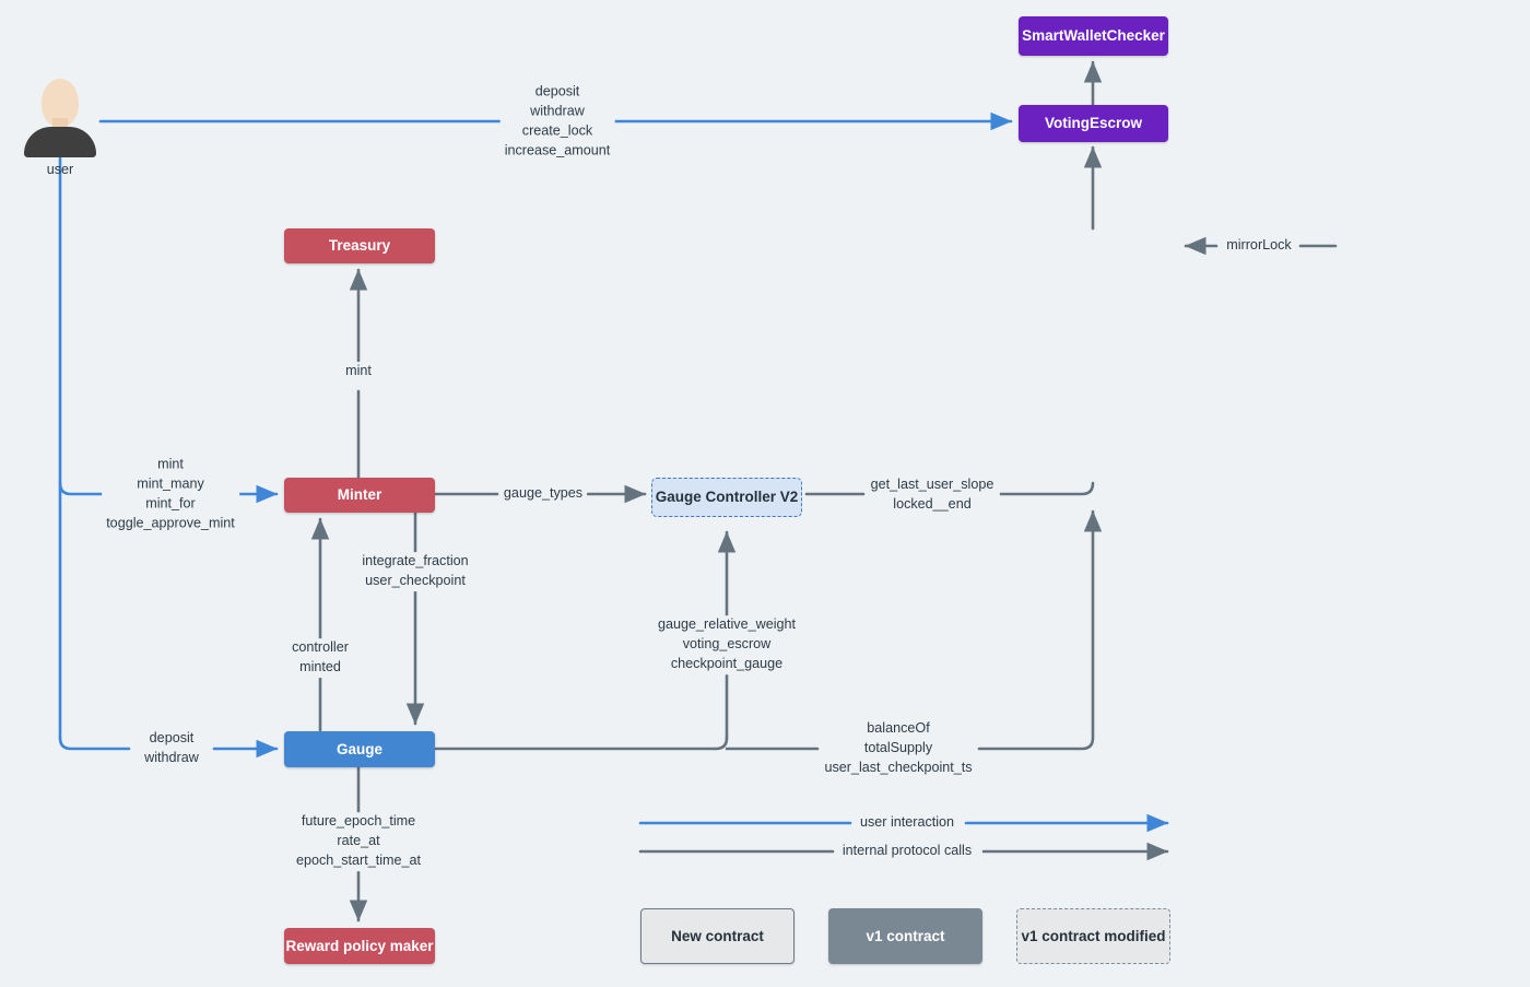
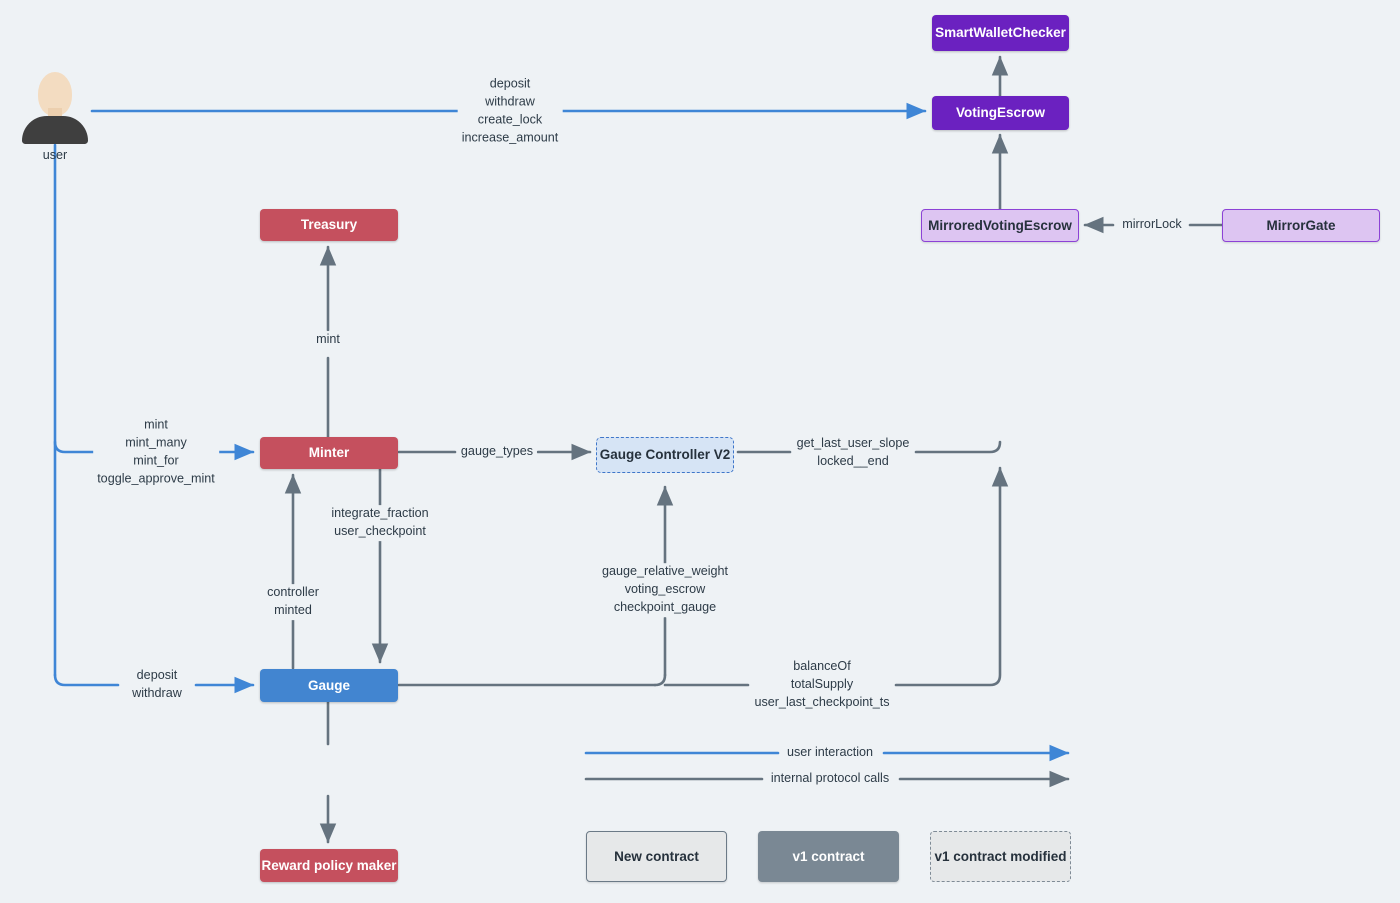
  user
  SmartWalletChecker
  VotingEscrow
+ MirroredVotingEscrow
+ MirrorGate
  Treasury
  Minter
  Gauge Controller V2
  Gauge
  Reward policy maker
  deposit
  withdraw
  create_lock
  increase_amount
  mirrorLock
  mint
  mint
  mint_many
  mint_for
  toggle_approve_mint
  gauge_types
  get_last_user_slope
  locked__end
  integrate_fraction
  user_checkpoint
  controller
  minted
  gauge_relative_weight
  voting_escrow
  checkpoint_gauge
  balanceOf
  totalSupply
  user_last_checkpoint_ts
  deposit
  withdraw
- future_epoch_time
- rate_at
- epoch_start_time_at
  user interaction
  internal protocol calls
  New contract
  v1 contract
  v1 contract modified
